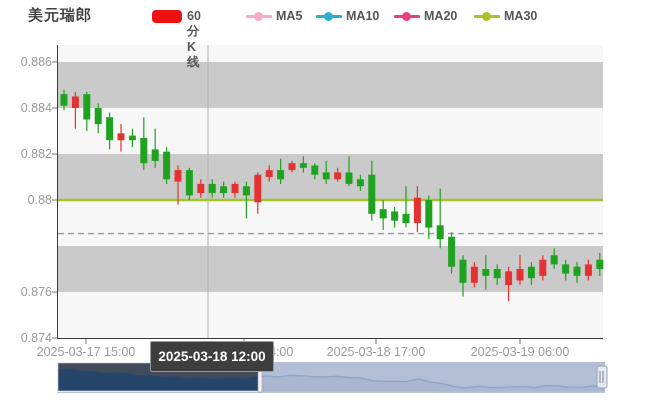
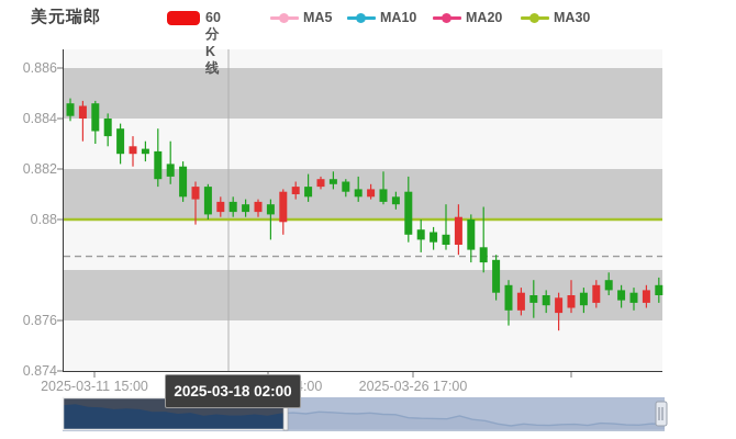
  美元瑞郎
  60分K线
  MA5
  MA10
  MA20
  MA30
  0.886
  0.884
  0.882
  0.88
  0.876
  0.874
- 2025-03-17 15:00
+ 2025-03-11 15:00
- 2025-03-18 17:00
+ 2025-03-26 17:00
- 2025-03-19 06:00
- 2025-03-18 12:00
+ 2025-03-18 02:00
